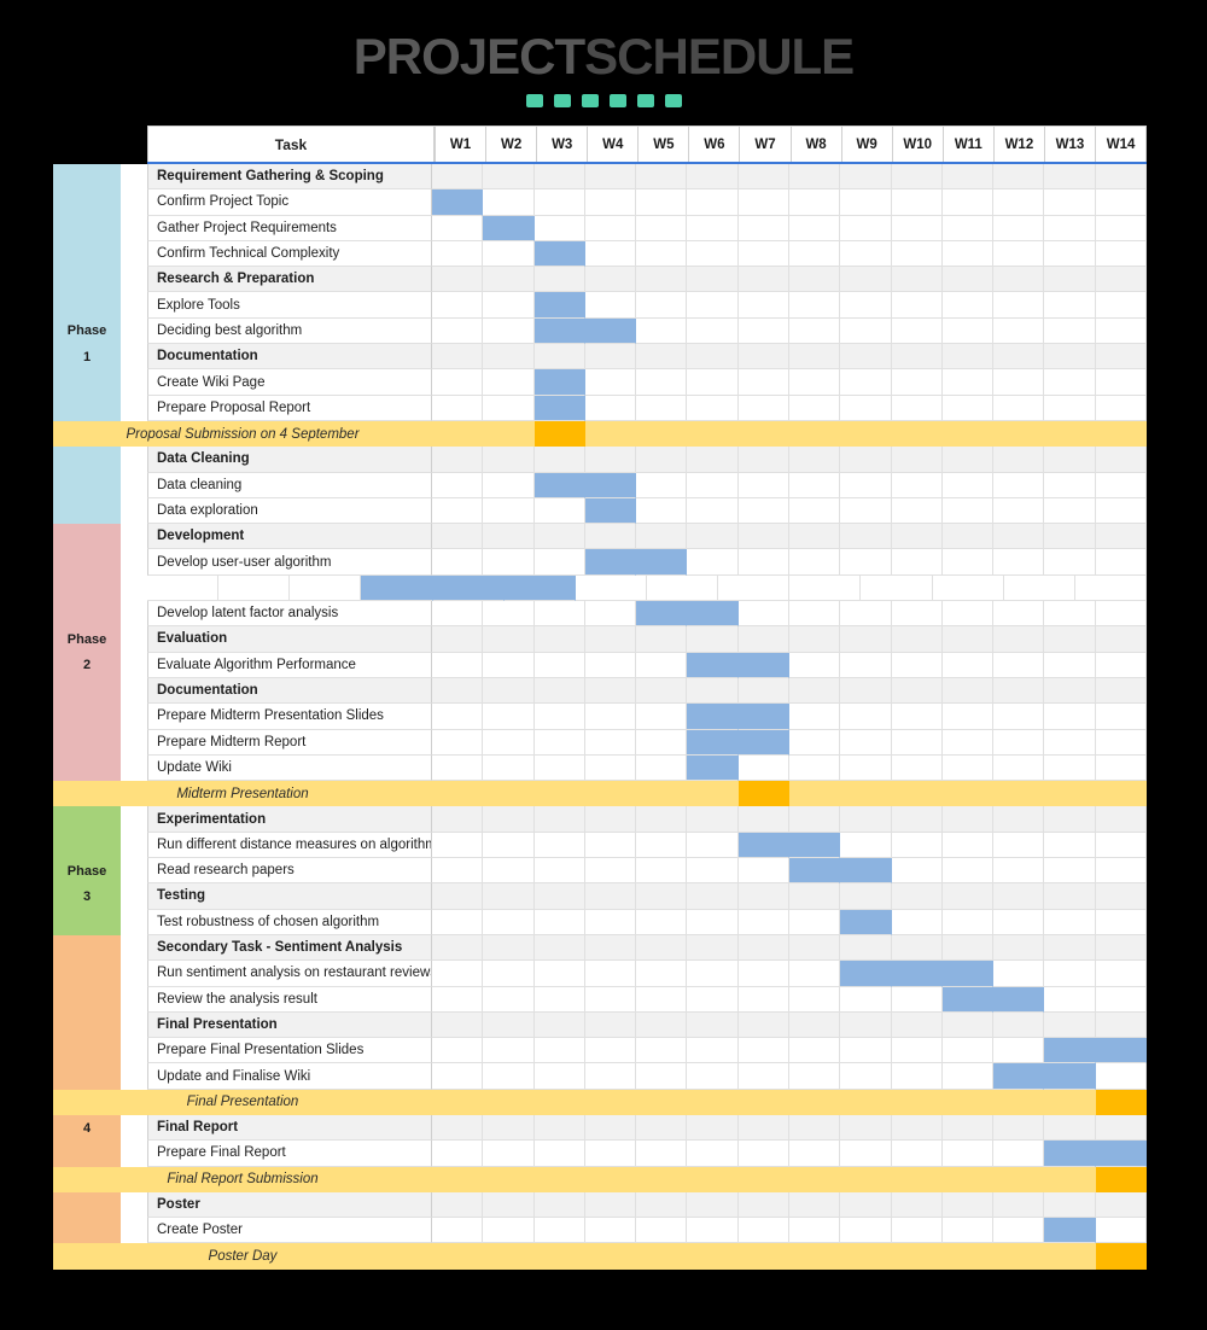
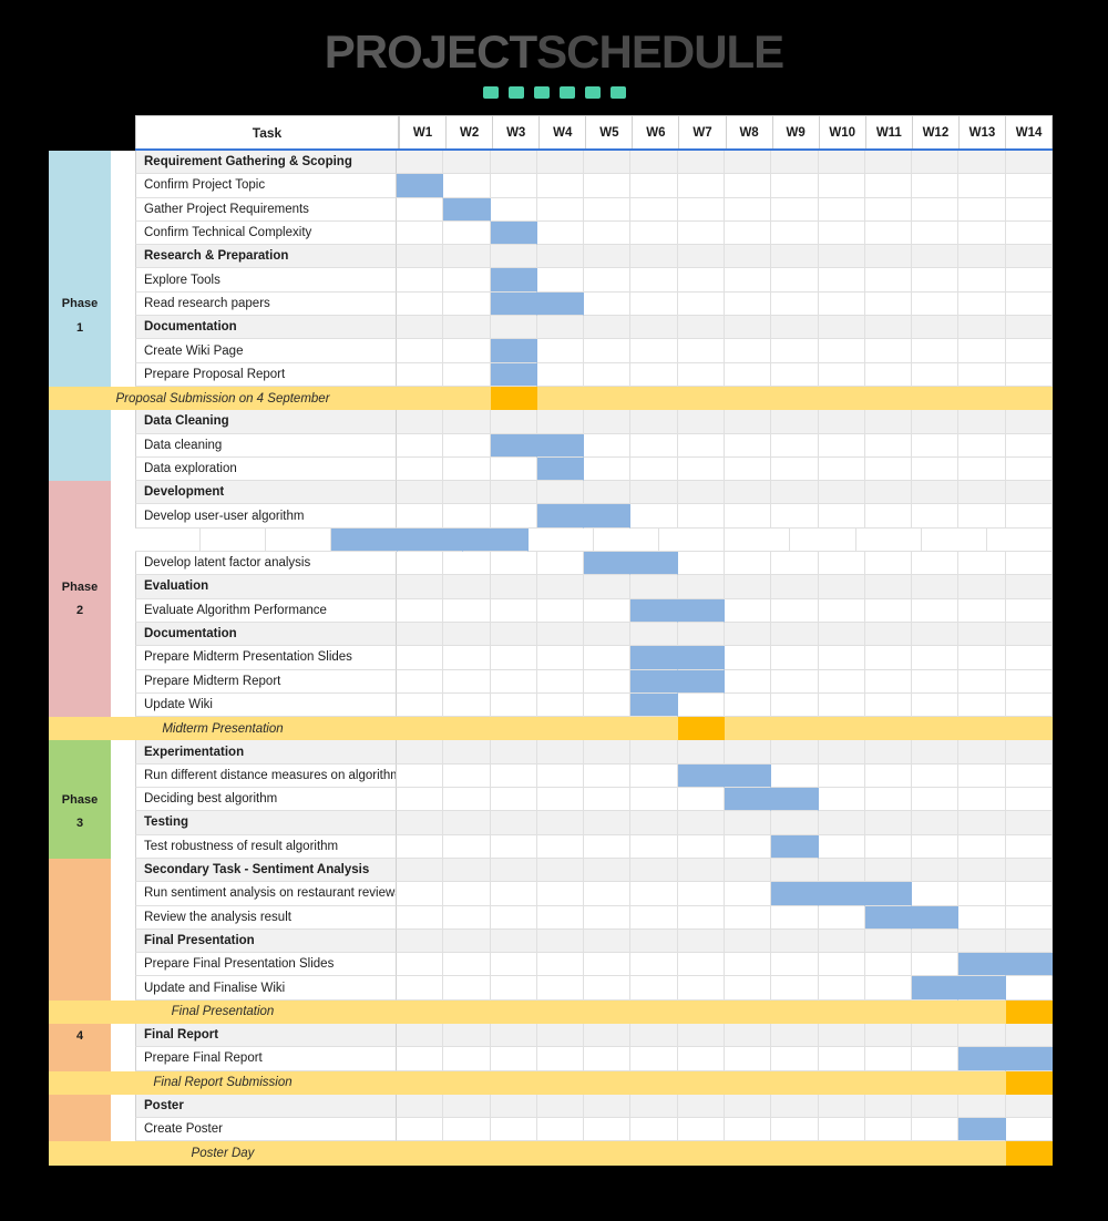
  PROJECTSCHEDULE
  Task
  W1
  W2
  W3
  W4
  W5
  W6
  W7
  W8
  W9
  W10
  W11
  W12
  W13
  W14
  Requirement Gathering & Scoping
  Confirm Project Topic
  Gather Project Requirements
  Confirm Technical Complexity
  Research & Preparation
  Explore Tools
  Phase
- Deciding best algorithm
+ Read research papers
  1
  Documentation
  Create Wiki Page
  Prepare Proposal Report
  Proposal Submission on 4 September
  Data Cleaning
  Data cleaning
  Data exploration
  Development
  Develop user-user algorithm
  Develop latent factor analysis
  Phase
  Evaluation
  2
  Evaluate Algorithm Performance
  Documentation
  Prepare Midterm Presentation Slides
  Prepare Midterm Report
  Update Wiki
  Midterm Presentation
  Experimentation
  Run different distance measures on algorith
  Phase
- Read research papers
+ Deciding best algorithm
  3
  Testing
- Test robustness of chosen algorithm
+ Test robustness of result algorithm
  Secondary Task - Sentiment Analysis
  Run sentiment analysis on restaurant review
  Review the analysis result
  Final Presentation
  Prepare Final Presentation Slides
  Update and Finalise Wiki
  Final Presentation
  4
  Final Report
  Prepare Final Report
  Final Report Submission
  Poster
  Create Poster
  Poster Day
